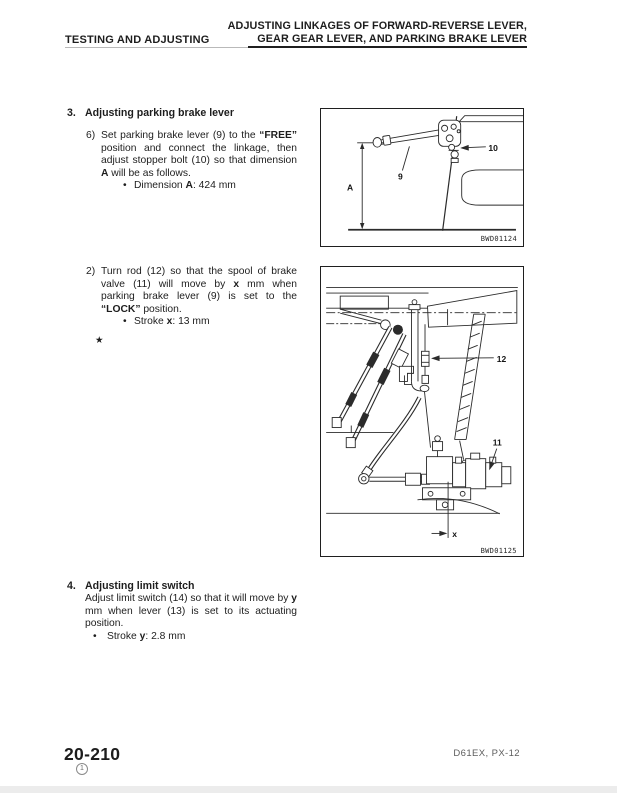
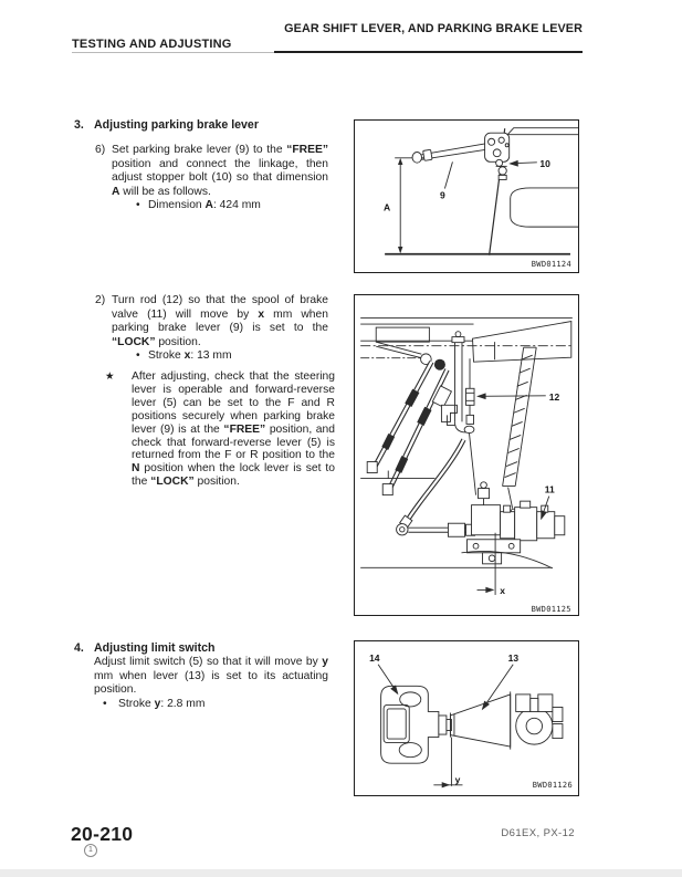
  TESTING AND ADJUSTING
- ADJUSTING LINKAGES OF FORWARD-REVERSE LEVER,
- GEAR GEAR LEVER, AND PARKING BRAKE LEVER
+ GEAR SHIFT LEVER, AND PARKING BRAKE LEVER
  3.
  Adjusting parking brake lever
  6)
  Set parking brake lever (9) to the “FREE” position and connect the linkage, then adjust stopper bolt (10) so that dimension A will be as follows.
  •
  Dimension A: 424 mm
  2)
  Turn rod (12) so that the spool of brake valve (11) will move by x mm when parking brake lever (9) is set to the “LOCK” position.
  •
  Stroke x: 13 mm
  ★
+ After adjusting, check that the steering lever is operable and forward-reverse lever (5) can be set to the F and R positions securely when parking brake lever (9) is at the “FREE” position, and check that forward-reverse lever (5) is returned from the F or R position to the N position when the lock lever is set to the “LOCK” position.
  4.
  Adjusting limit switch
- Adjust limit switch (14) so that it will move by y mm when lever (13) is set to its actuating position.
+ Adjust limit switch (5) so that it will move by y mm when lever (13) is set to its actuating position.
  •
  Stroke y: 2.8 mm
  A
  9
  10
  BWD01124
  x
  12
  11
  BWD01125
+ y
+ 14
+ 13
+ BWD01126
  20-210
  D61EX, PX-12
